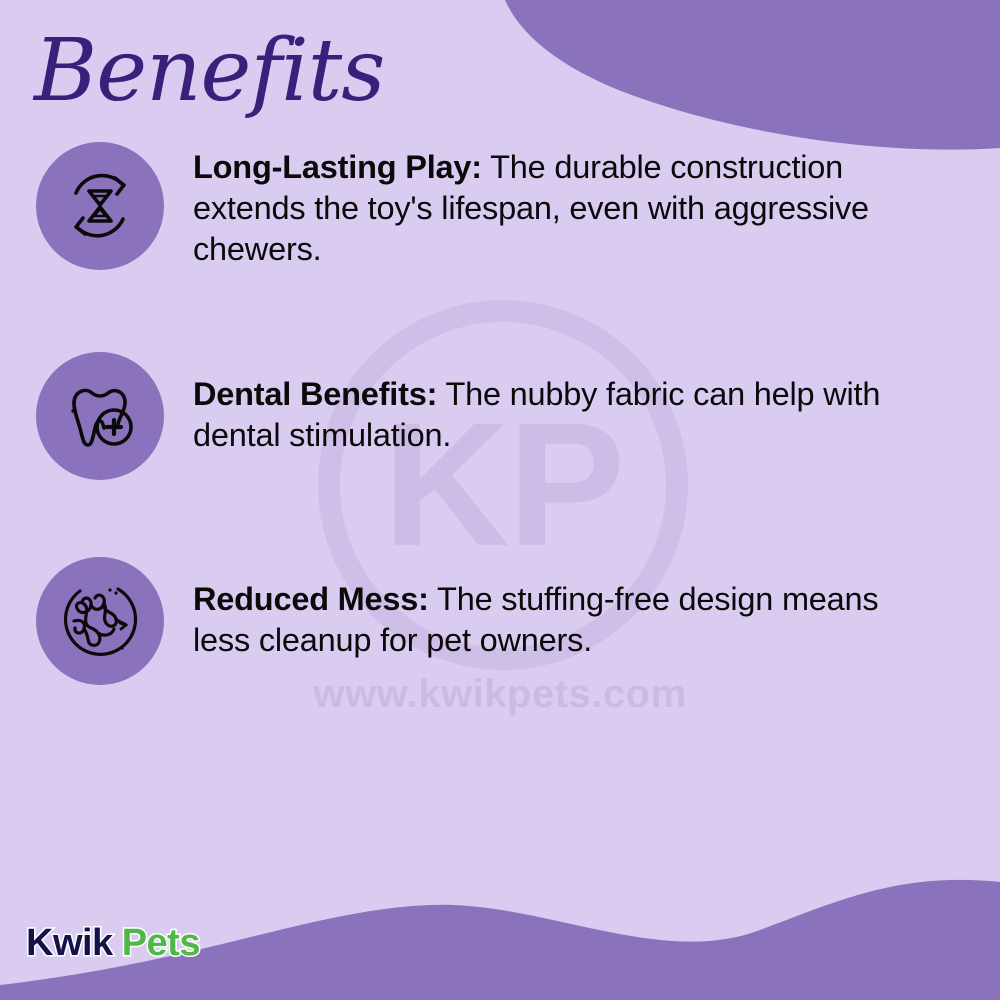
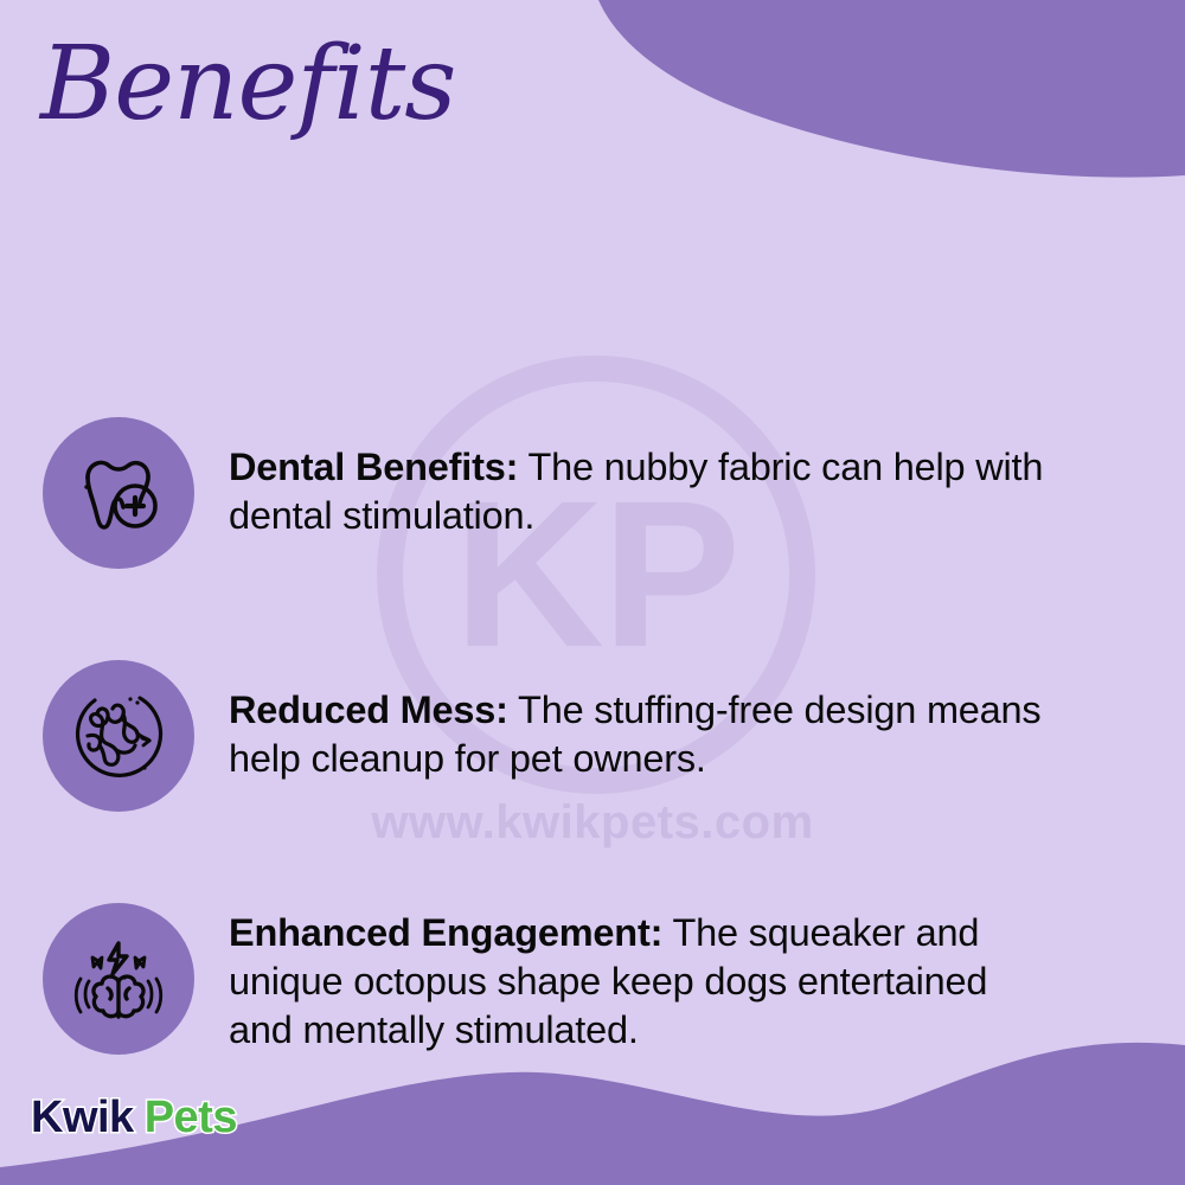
  KP
  Benefits
- Long-Lasting Play: The durable construction extends the toy's lifespan, even with aggressive chewers.
  Dental Benefits: The nubby fabric can help with dental stimulation.
- Reduced Mess: The stuffing-free design means less cleanup for pet owners.
+ Reduced Mess: The stuffing-free design means help cleanup for pet owners.
+ Enhanced Engagement: The squeaker and unique octopus shape keep dogs entertained and mentally stimulated.
  Kwik Pets
